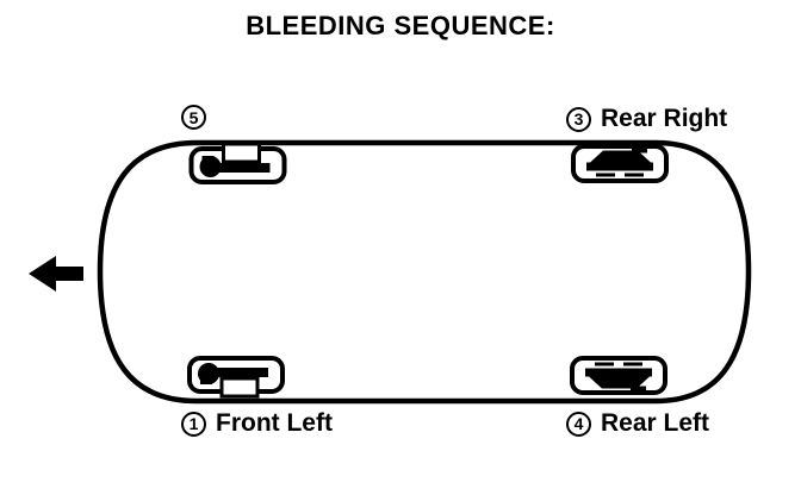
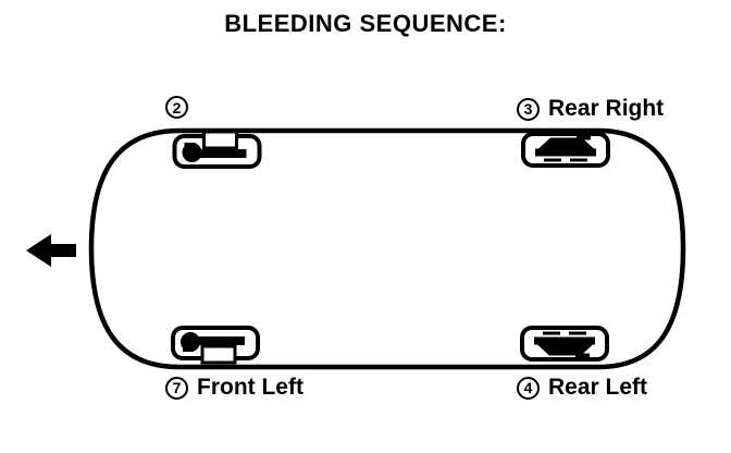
  BLEEDING SEQUENCE:
- 5
+ 2
  3
  Rear Right
- 1
+ 7
  Front Left
  4
  Rear Left
